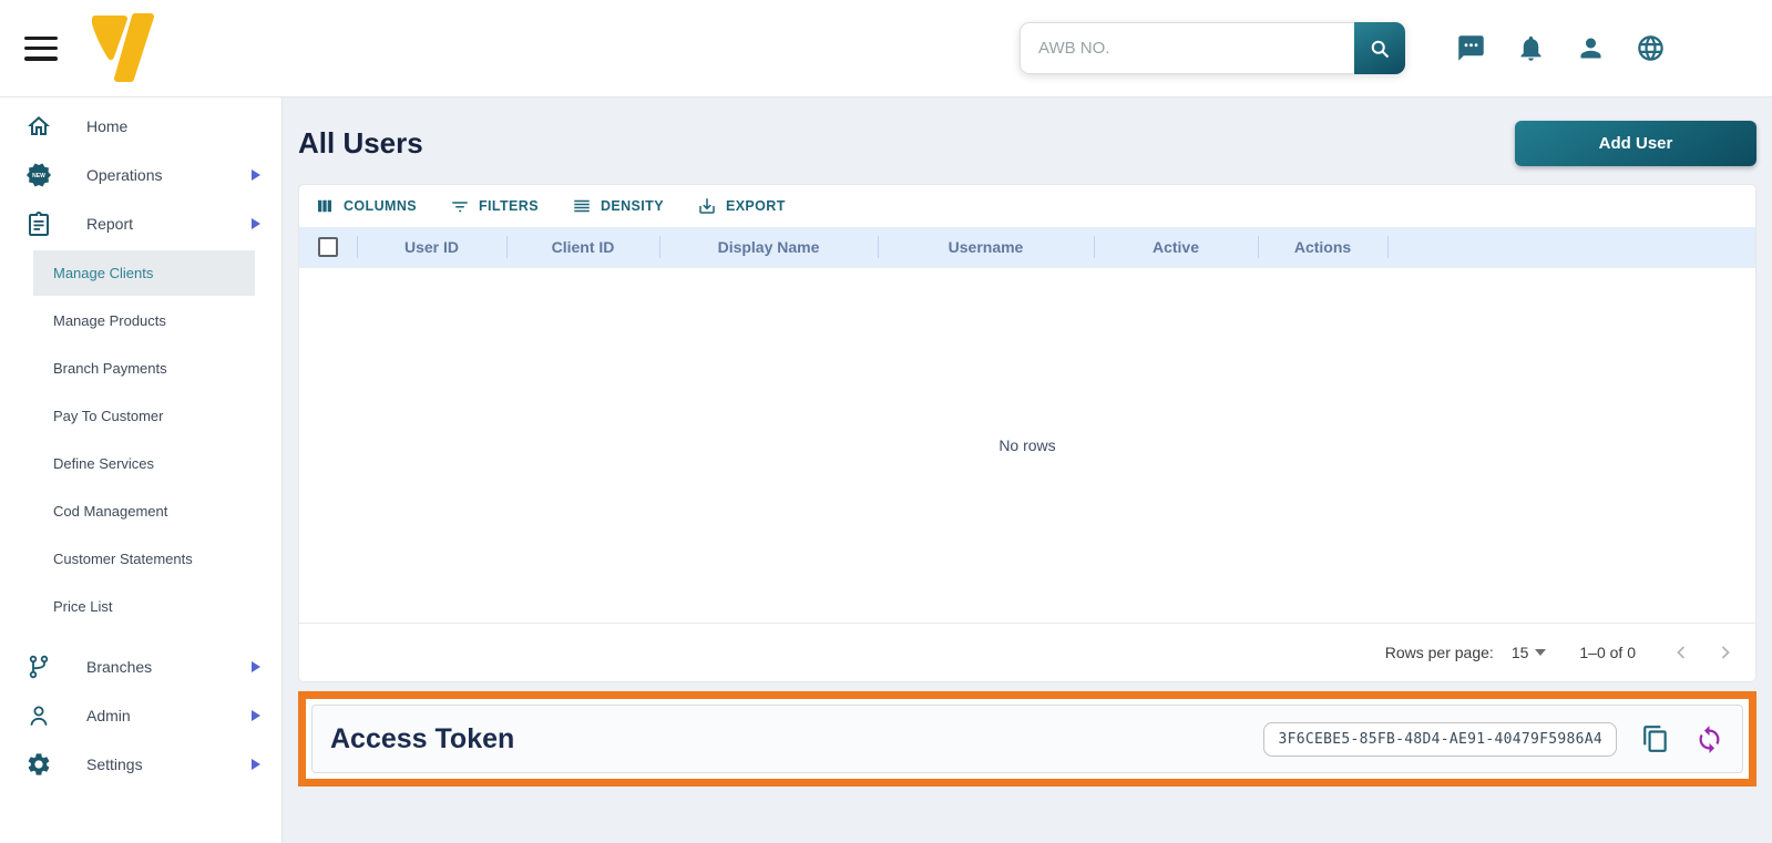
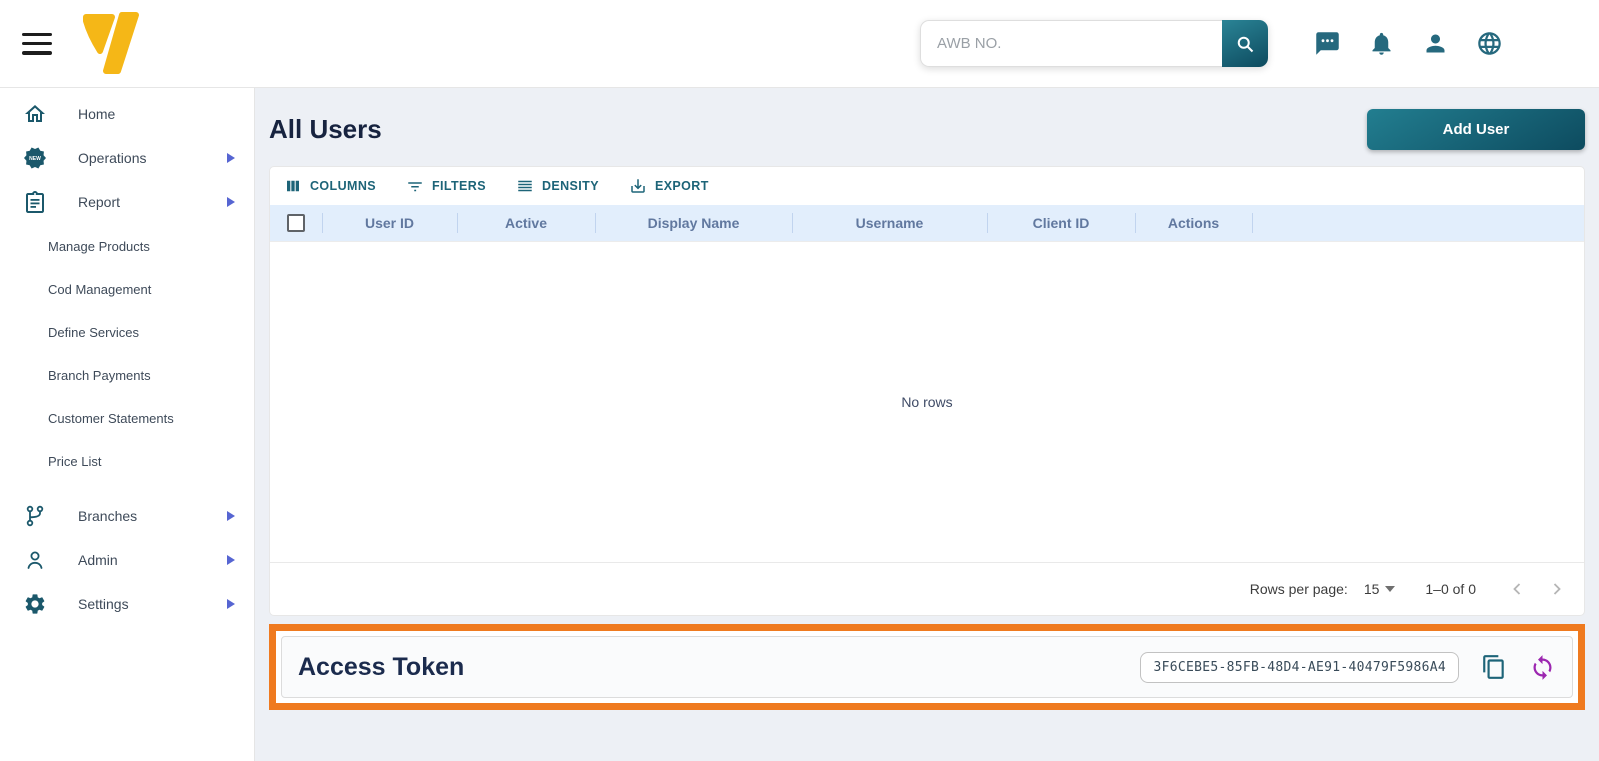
  AWB NO.
  Home
  Operations
  Report
- Manage Clients
  Manage Products
- Branch Payments
+ Cod Management
- Pay To Customer
  Define Services
- Cod Management
+ Branch Payments
  Customer Statements
  Price List
  Branches
  Admin
  Settings
  All Users
  Add User
  COLUMNS
  FILTERS
  DENSITY
  EXPORT
  User ID
- Client ID
+ Active
  Display Name
  Username
- Active
+ Client ID
  Actions
  No rows
  Rows per page:
  15
  1–0 of 0
  Access Token
  3F6CEBE5-85FB-48D4-AE91-40479F5986A4
